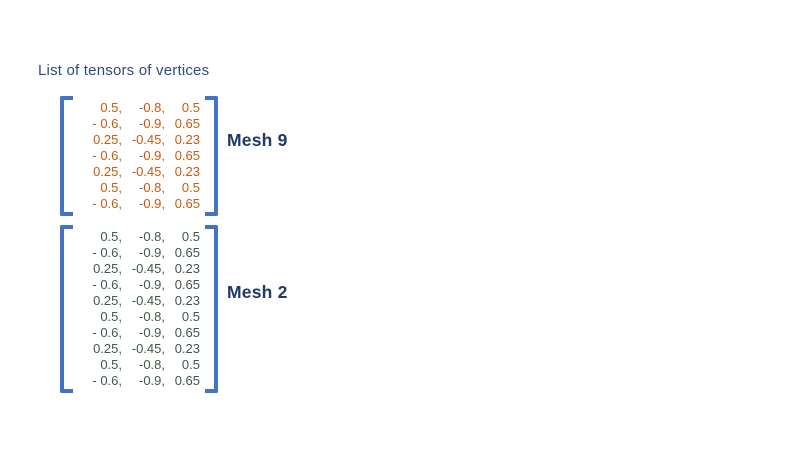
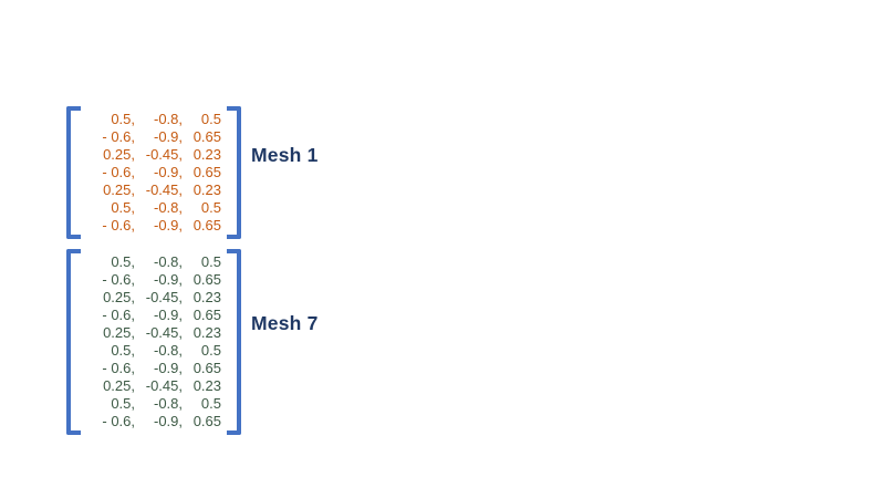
- List of tensors of vertices
  0.5,
  -0.8,
  0.5
  - 0.6,
  -0.9,
  0.65
  0.25,
  -0.45,
  0.23
  - 0.6,
  -0.9,
  0.65
  0.25,
  -0.45,
  0.23
  0.5,
  -0.8,
  0.5
  - 0.6,
  -0.9,
  0.65
- Mesh 9
+ Mesh 1
  0.5,
  -0.8,
  0.5
  - 0.6,
  -0.9,
  0.65
  0.25,
  -0.45,
  0.23
  - 0.6,
  -0.9,
  0.65
  0.25,
  -0.45,
  0.23
  0.5,
  -0.8,
  0.5
  - 0.6,
  -0.9,
  0.65
  0.25,
  -0.45,
  0.23
  0.5,
  -0.8,
  0.5
  - 0.6,
  -0.9,
  0.65
- Mesh 2
+ Mesh 7
